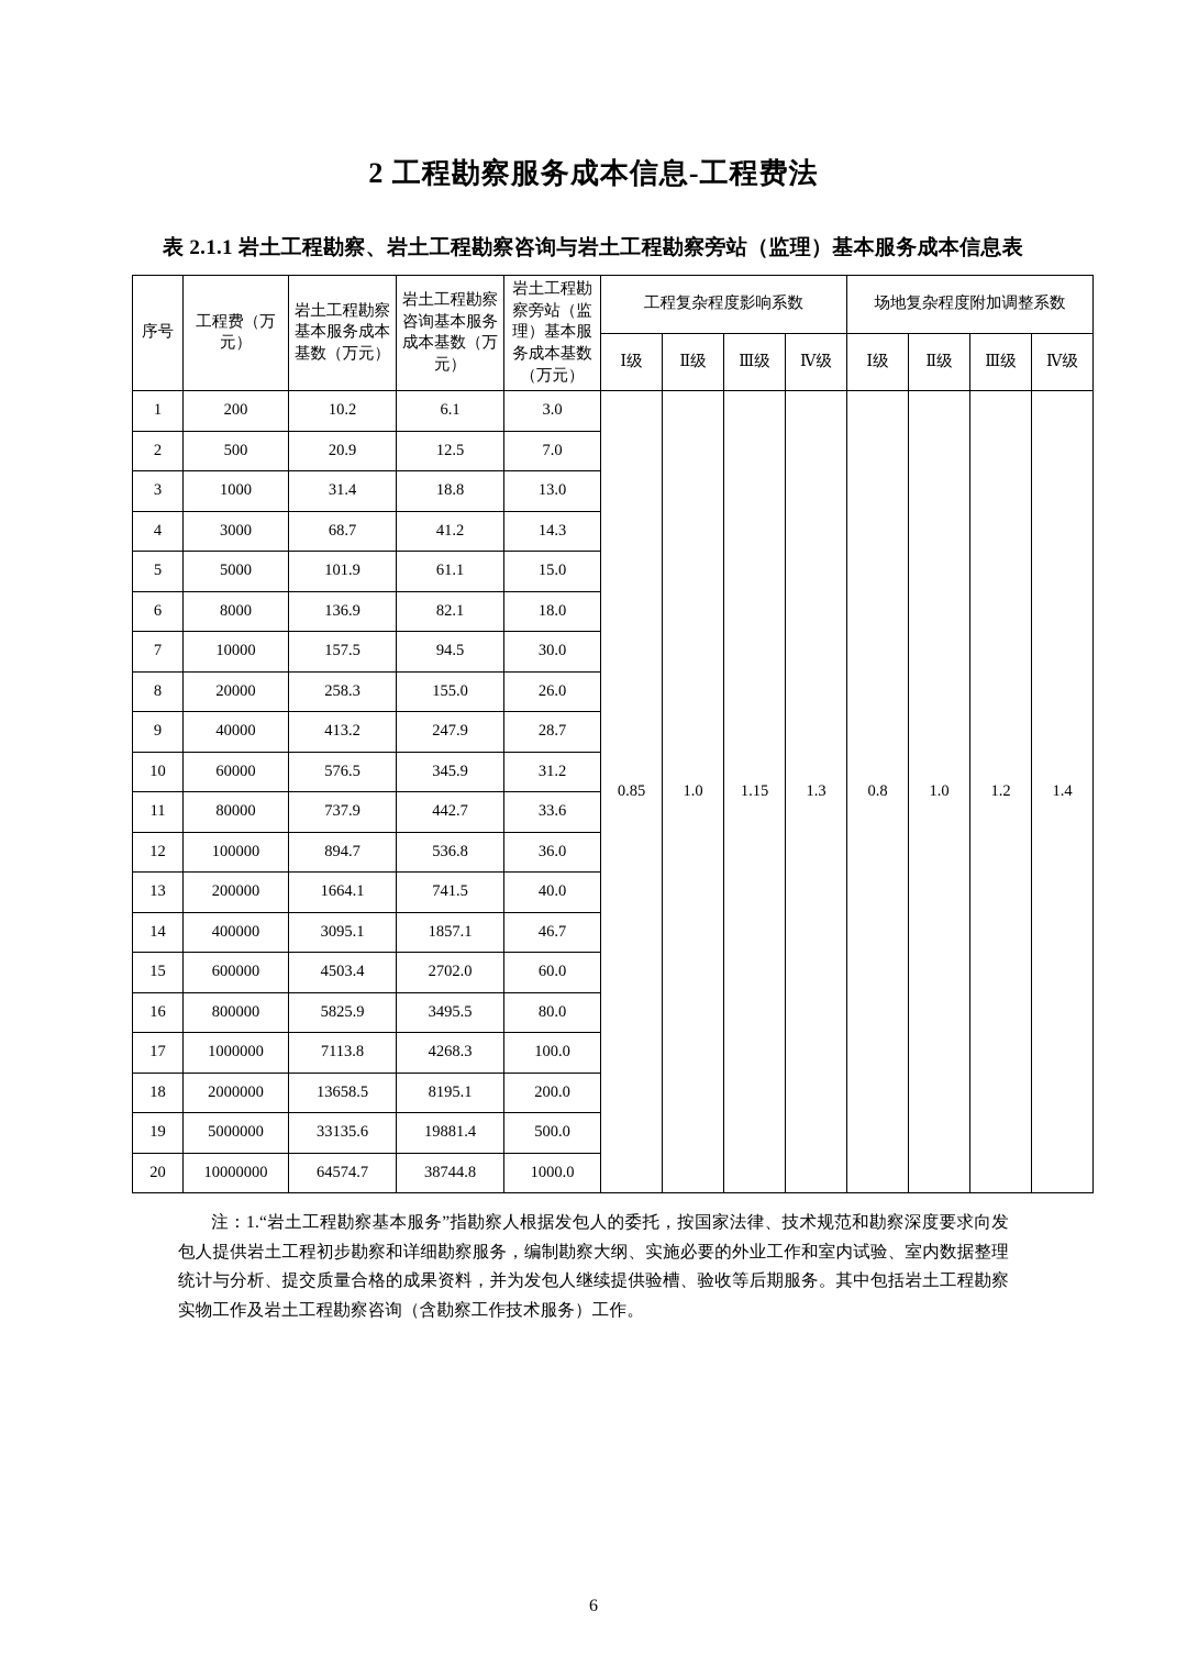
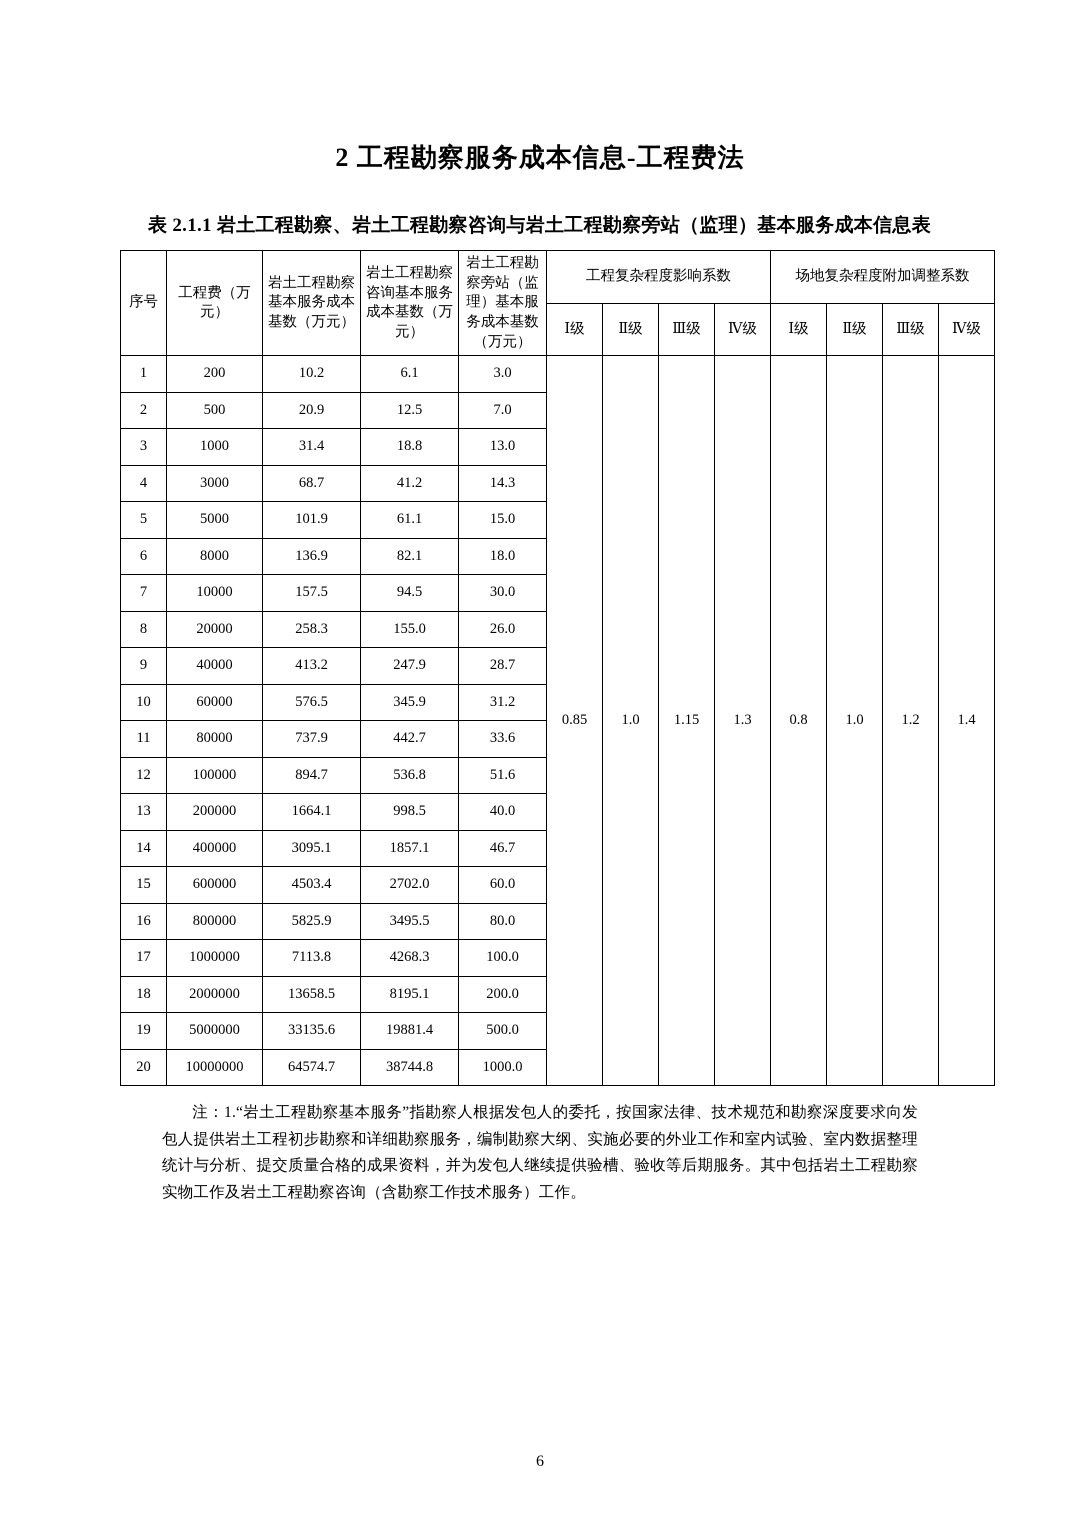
  2 工程勘察服务成本信息-工程费法
  表 2.1.1 岩土工程勘察、岩土工程勘察咨询与岩土工程勘察旁站（监理）基本服务成本信息表
  序号	工程费（万元）	岩土工程勘察基本服务成本基数（万元）	岩土工程勘察咨询基本服务成本基数（万元）	岩土工程勘察旁站（监理）基本服务成本基数（万元）	工程复杂程度影响系数	场地复杂程度附加调整系数
  Ⅰ级	Ⅱ级	Ⅲ级	Ⅳ级	Ⅰ级	Ⅱ级	Ⅲ级	Ⅳ级
  1	200	10.2	6.1	3.0	0.85	1.0	1.15	1.3	0.8	1.0	1.2	1.4
  2	500	20.9	12.5	7.0
  3	1000	31.4	18.8	13.0
  4	3000	68.7	41.2	14.3
  5	5000	101.9	61.1	15.0
  6	8000	136.9	82.1	18.0
  7	10000	157.5	94.5	30.0
  8	20000	258.3	155.0	26.0
  9	40000	413.2	247.9	28.7
  10	60000	576.5	345.9	31.2
  11	80000	737.9	442.7	33.6
- 12	100000	894.7	536.8	36.0
+ 12	100000	894.7	536.8	51.6
- 13	200000	1664.1	741.5	40.0
+ 13	200000	1664.1	998.5	40.0
  14	400000	3095.1	1857.1	46.7
  15	600000	4503.4	2702.0	60.0
  16	800000	5825.9	3495.5	80.0
  17	1000000	7113.8	4268.3	100.0
  18	2000000	13658.5	8195.1	200.0
  19	5000000	33135.6	19881.4	500.0
  20	10000000	64574.7	38744.8	1000.0
  注：1.“岩土工程勘察基本服务”指勘察人根据发包人的委托，按国家法律、技术规范和勘察深度要求向发包人提供岩土工程初步勘察和详细勘察服务，编制勘察大纲、实施必要的外业工作和室内试验、室内数据整理统计与分析、提交质量合格的成果资料，并为发包人继续提供验槽、验收等后期服务。其中包括岩土工程勘察实物工作及岩土工程勘察咨询（含勘察工作技术服务）工作。
  6
